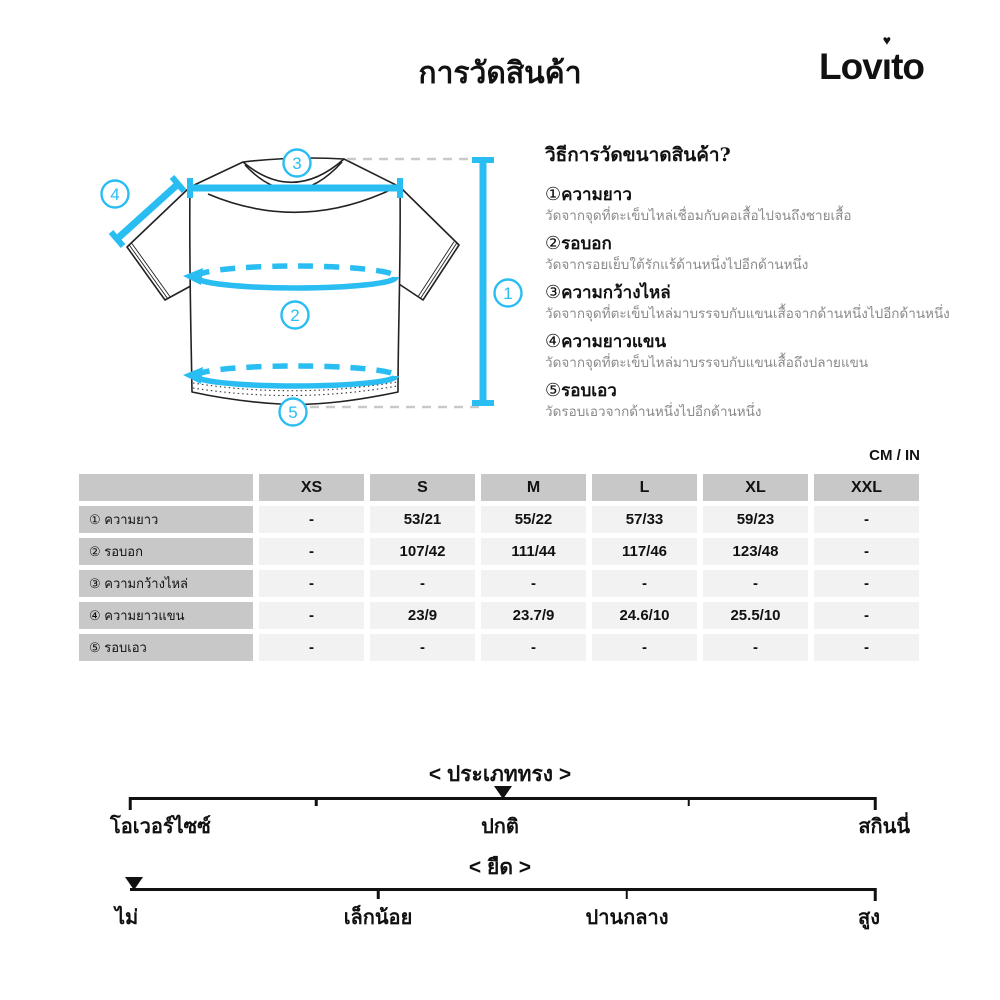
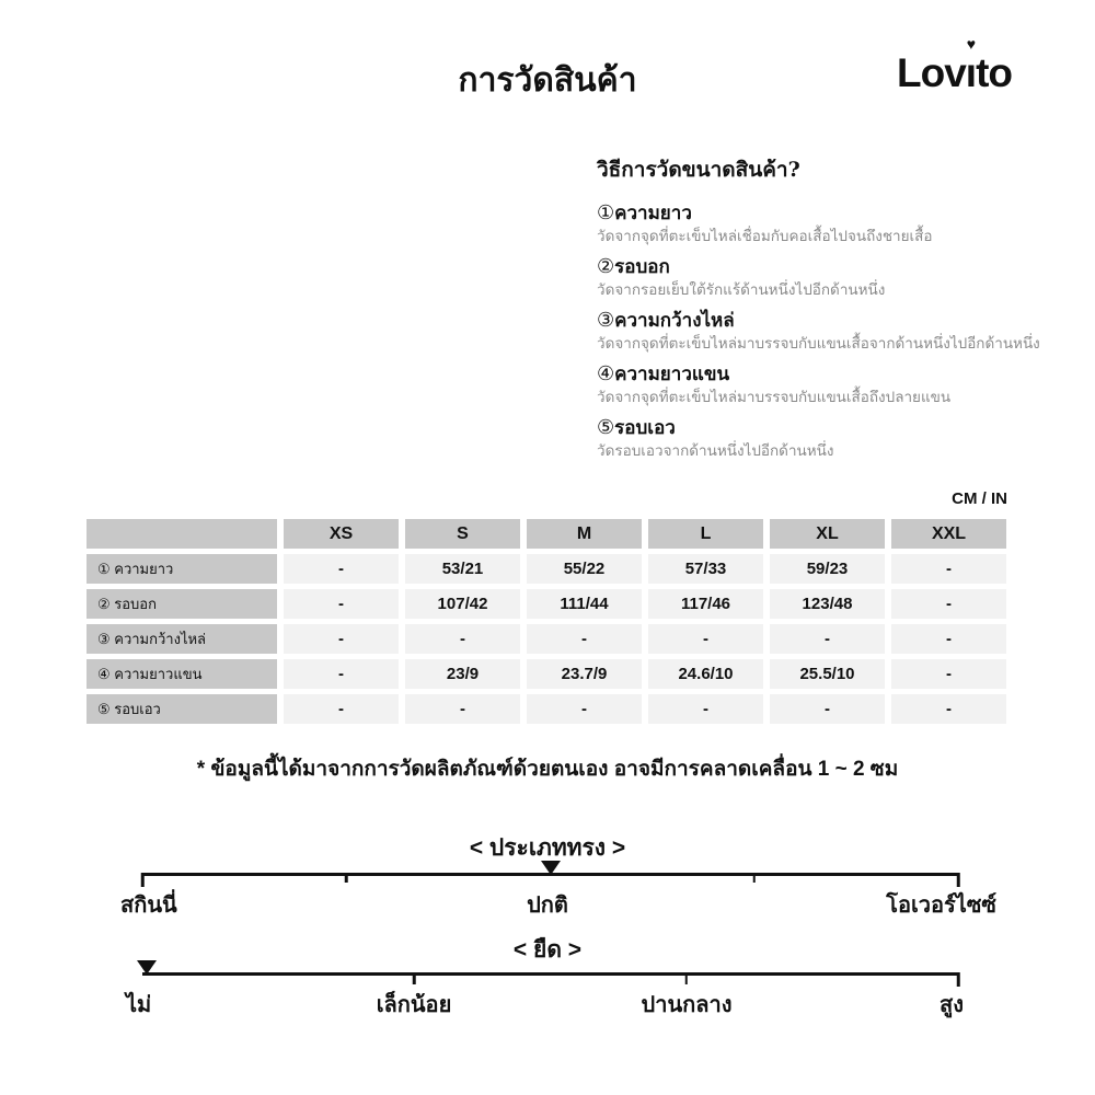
  การวัดสินค้า
  Lovı
  ♥
  to
- 3
- 4
- 1
- 2
- 5
  วิธีการวัดขนาดสินค้า?
  ①ความยาว
  วัดจากจุดที่ตะเข็บไหล่เชื่อมกับคอเสื้อไปจนถึงชายเสื้อ
  ②รอบอก
  วัดจากรอยเย็บใต้รักแร้ด้านหนึ่งไปอีกด้านหนึ่ง
  ③ความกว้างไหล่
  วัดจากจุดที่ตะเข็บไหล่มาบรรจบกับแขนเสื้อจากด้านหนึ่งไปอีกด้านหนึ่ง
  ④ความยาวแขน
  วัดจากจุดที่ตะเข็บไหล่มาบรรจบกับแขนเสื้อถึงปลายแขน
  ⑤รอบเอว
  วัดรอบเอวจากด้านหนึ่งไปอีกด้านหนึ่ง
  CM / IN
  XS
  S
  M
  L
  XL
  XXL
  ① ความยาว
  -
  53/21
  55/22
  57/33
  59/23
  -
  ② รอบอก
  -
  107/42
  111/44
  117/46
  123/48
  -
  ③ ความกว้างไหล่
  -
  -
  -
  -
  -
  -
  ④ ความยาวแขน
  -
  23/9
  23.7/9
  24.6/10
  25.5/10
  -
  ⑤ รอบเอว
  -
  -
  -
  -
  -
  -
+ * ข้อมูลนี้ได้มาจากการวัดผลิตภัณฑ์ด้วยตนเอง อาจมีการคลาดเคลื่อน 1 ~ 2 ซม
  < ประเภททรง >
- โอเวอร์ไซซ์
+ สกินนี่
  ปกติ
- สกินนี่
+ โอเวอร์ไซซ์
  < ยืด >
  ไม่
  เล็กน้อย
  ปานกลาง
  สูง
